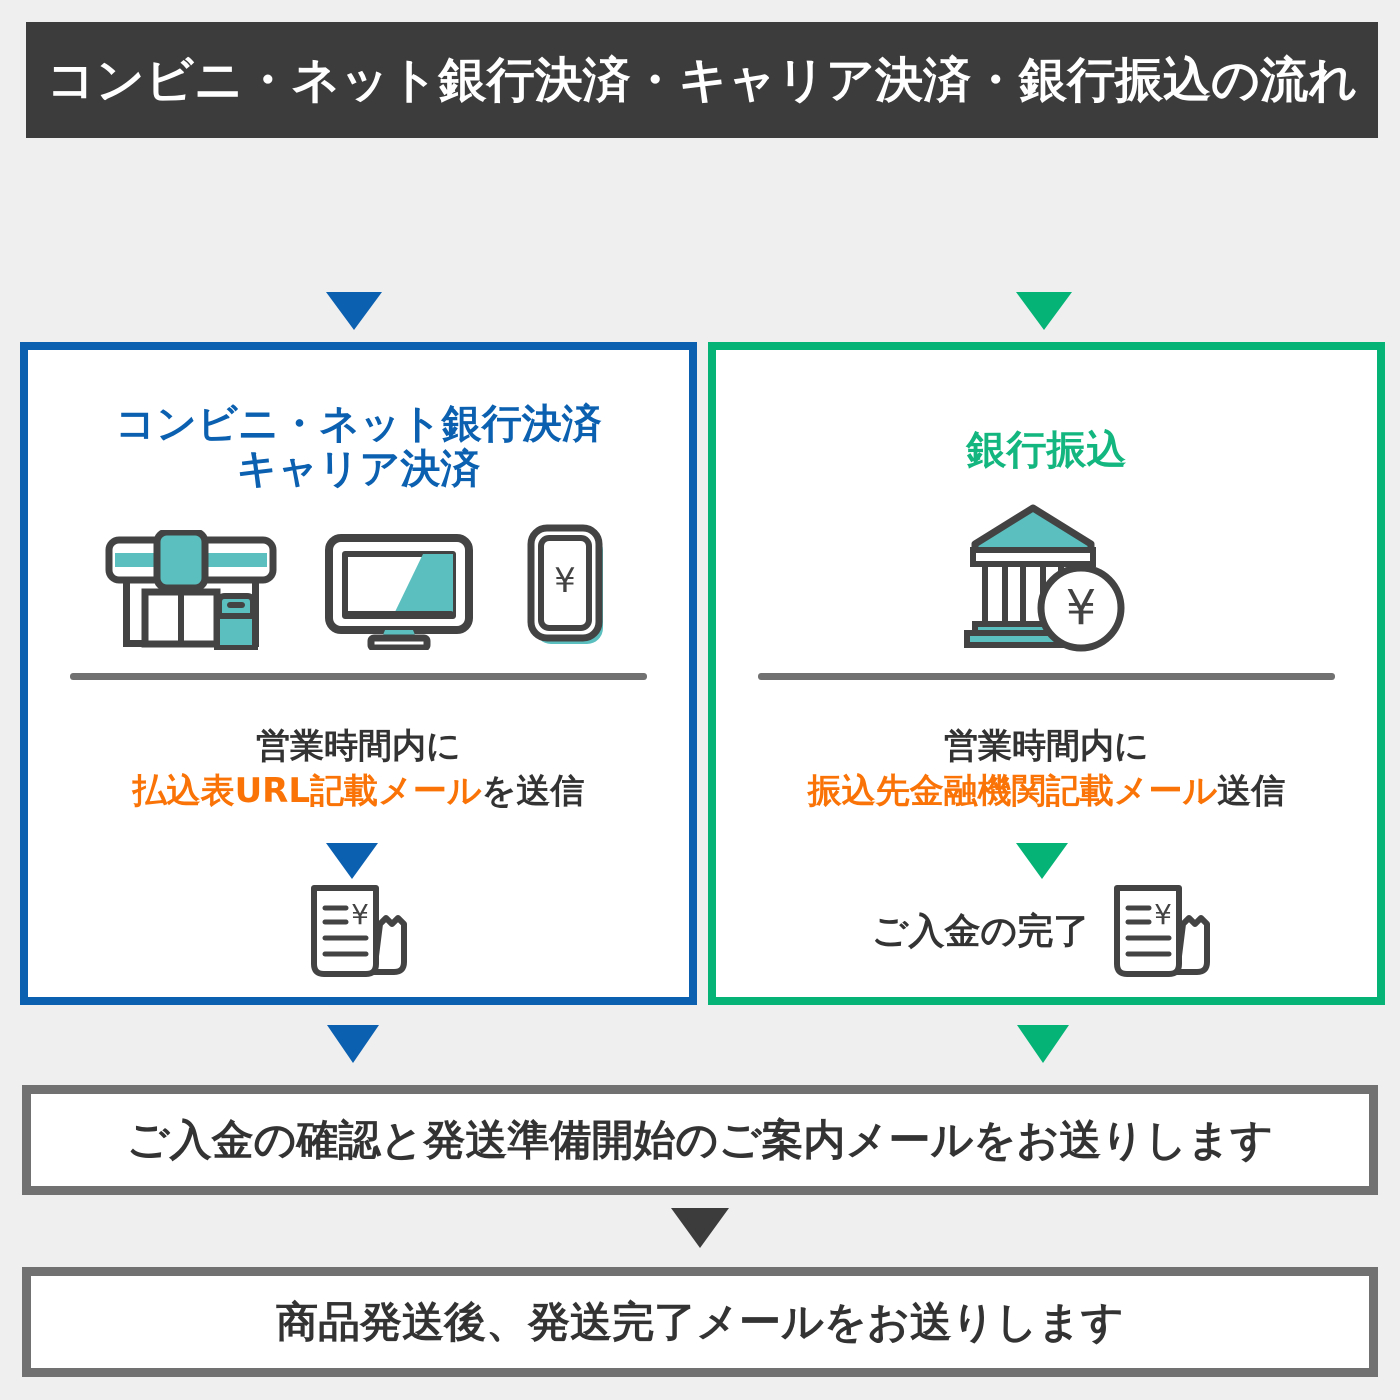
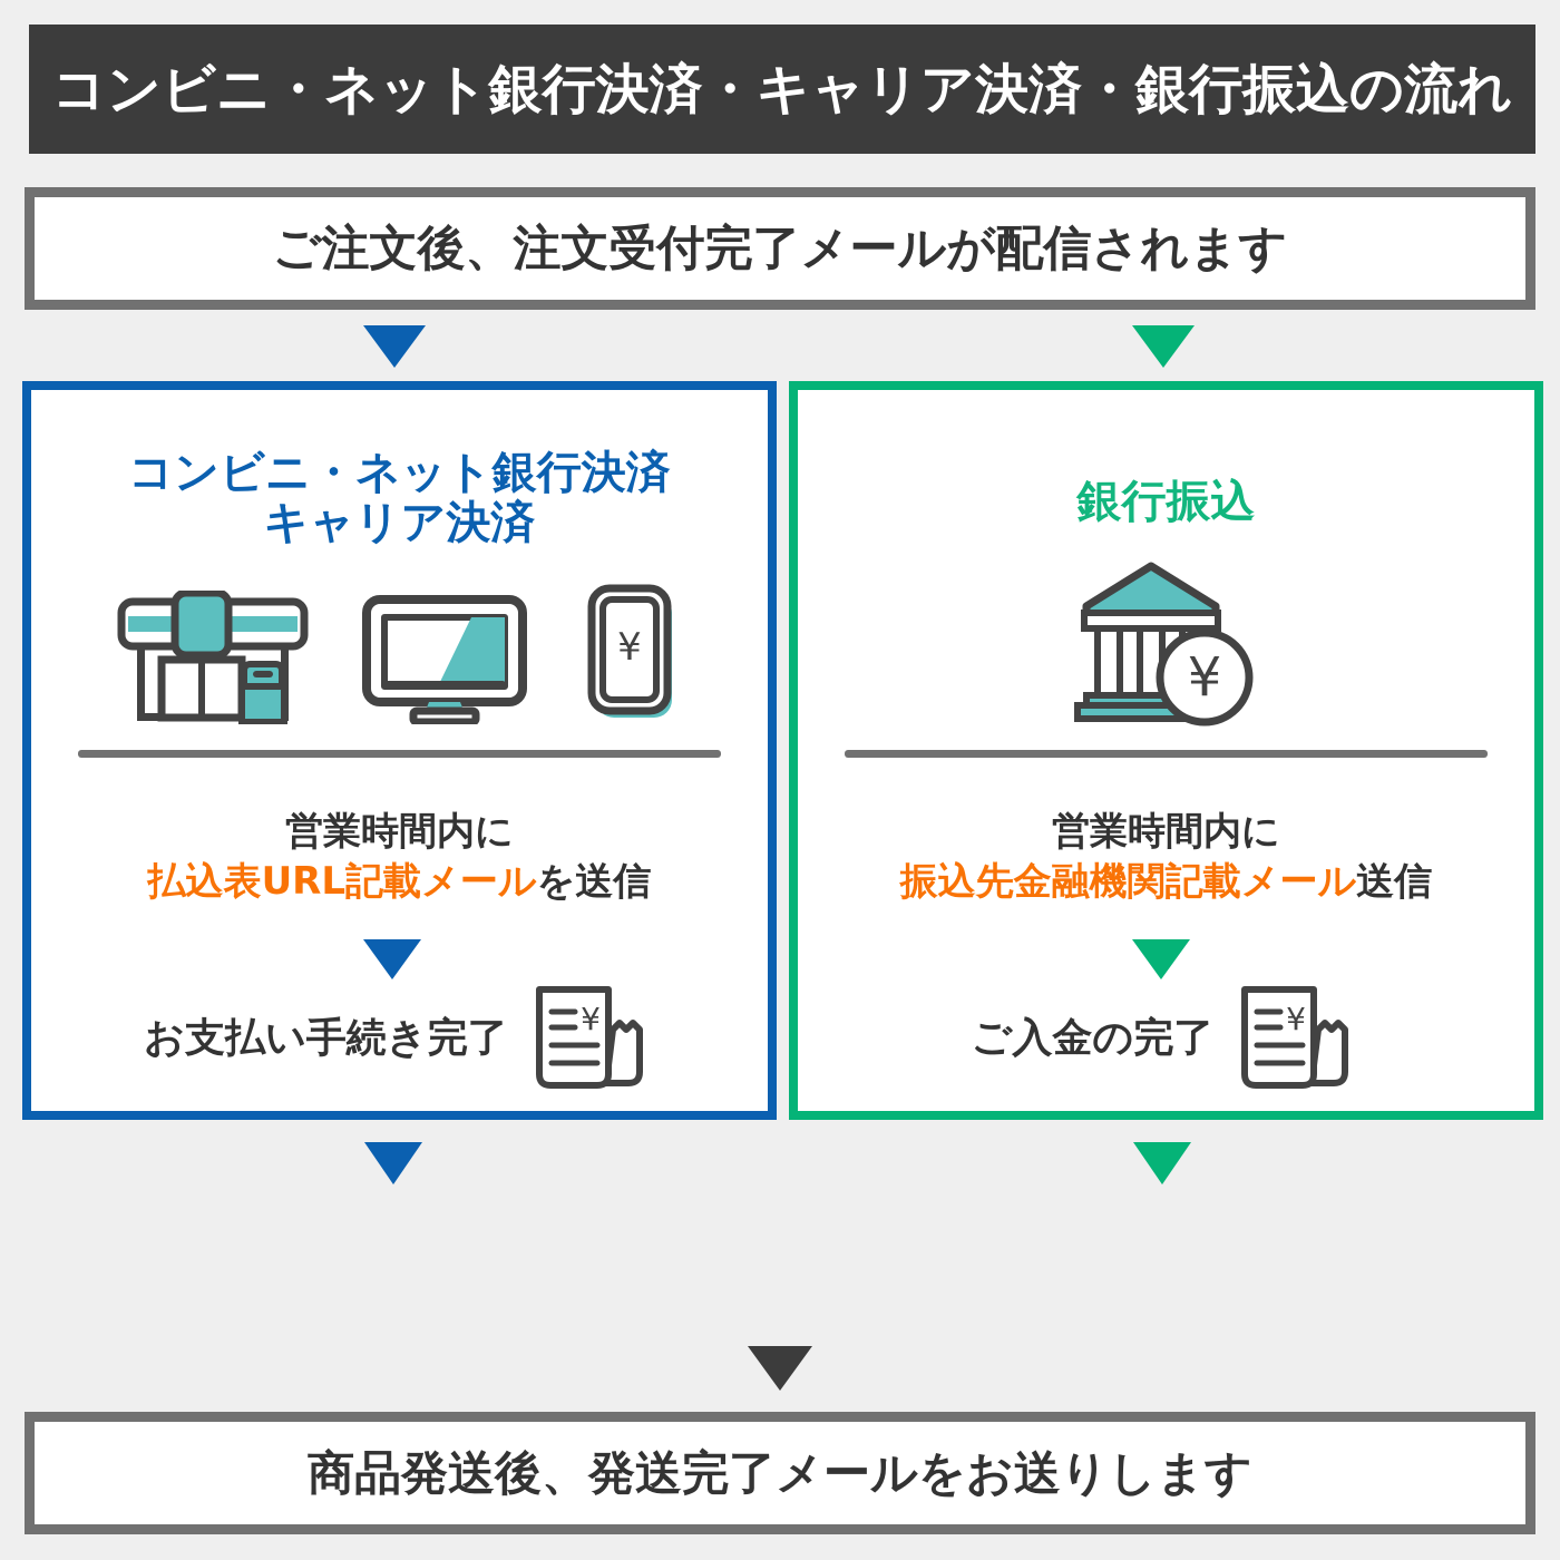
  コンビニ・ネット銀行決済・キャリア決済・銀行振込の流れ
+ ご注文後、注文受付完了メールが配信されます
  コンビニ・ネット銀行決済
  キャリア決済
  ¥
  営業時間内に
  払込表URL記載メールを送信
+ お支払い手続き完了
  ¥
  銀行振込
  ¥
  営業時間内に
  振込先金融機関記載メール送信
  ご入金の完了
  ¥
- ご入金の確認と発送準備開始のご案内メールをお送りします
  商品発送後、発送完了メールをお送りします
